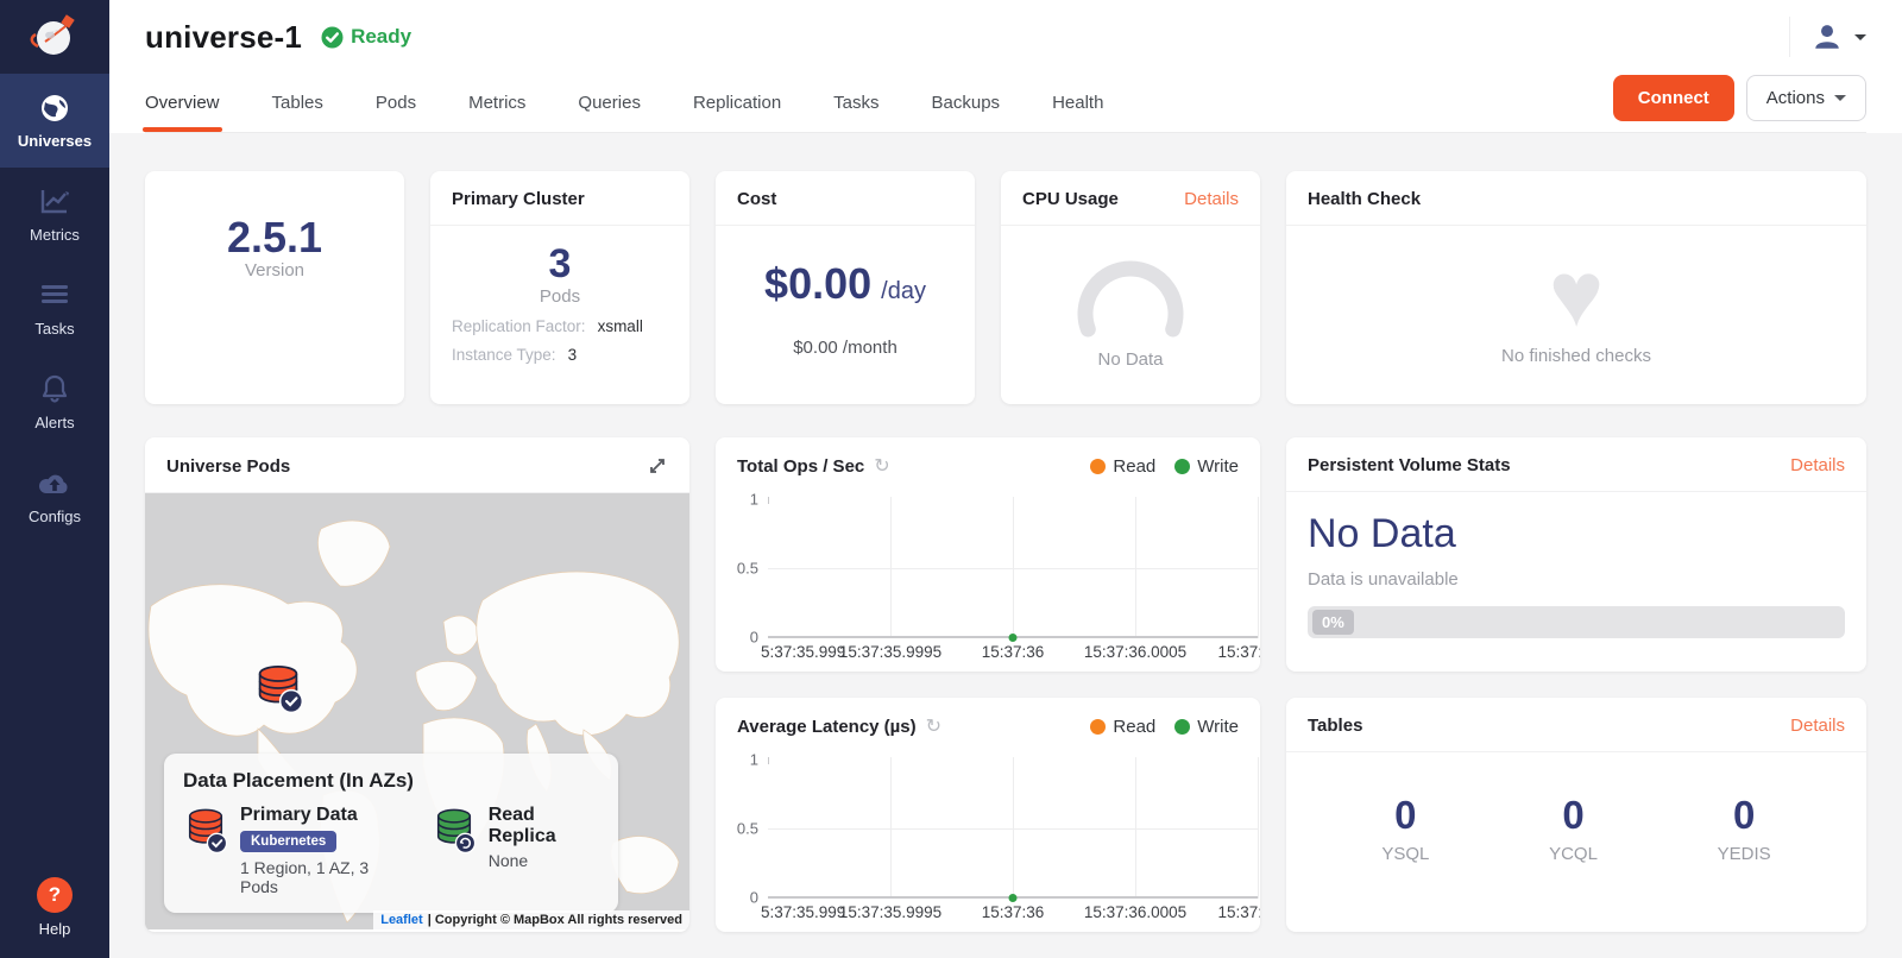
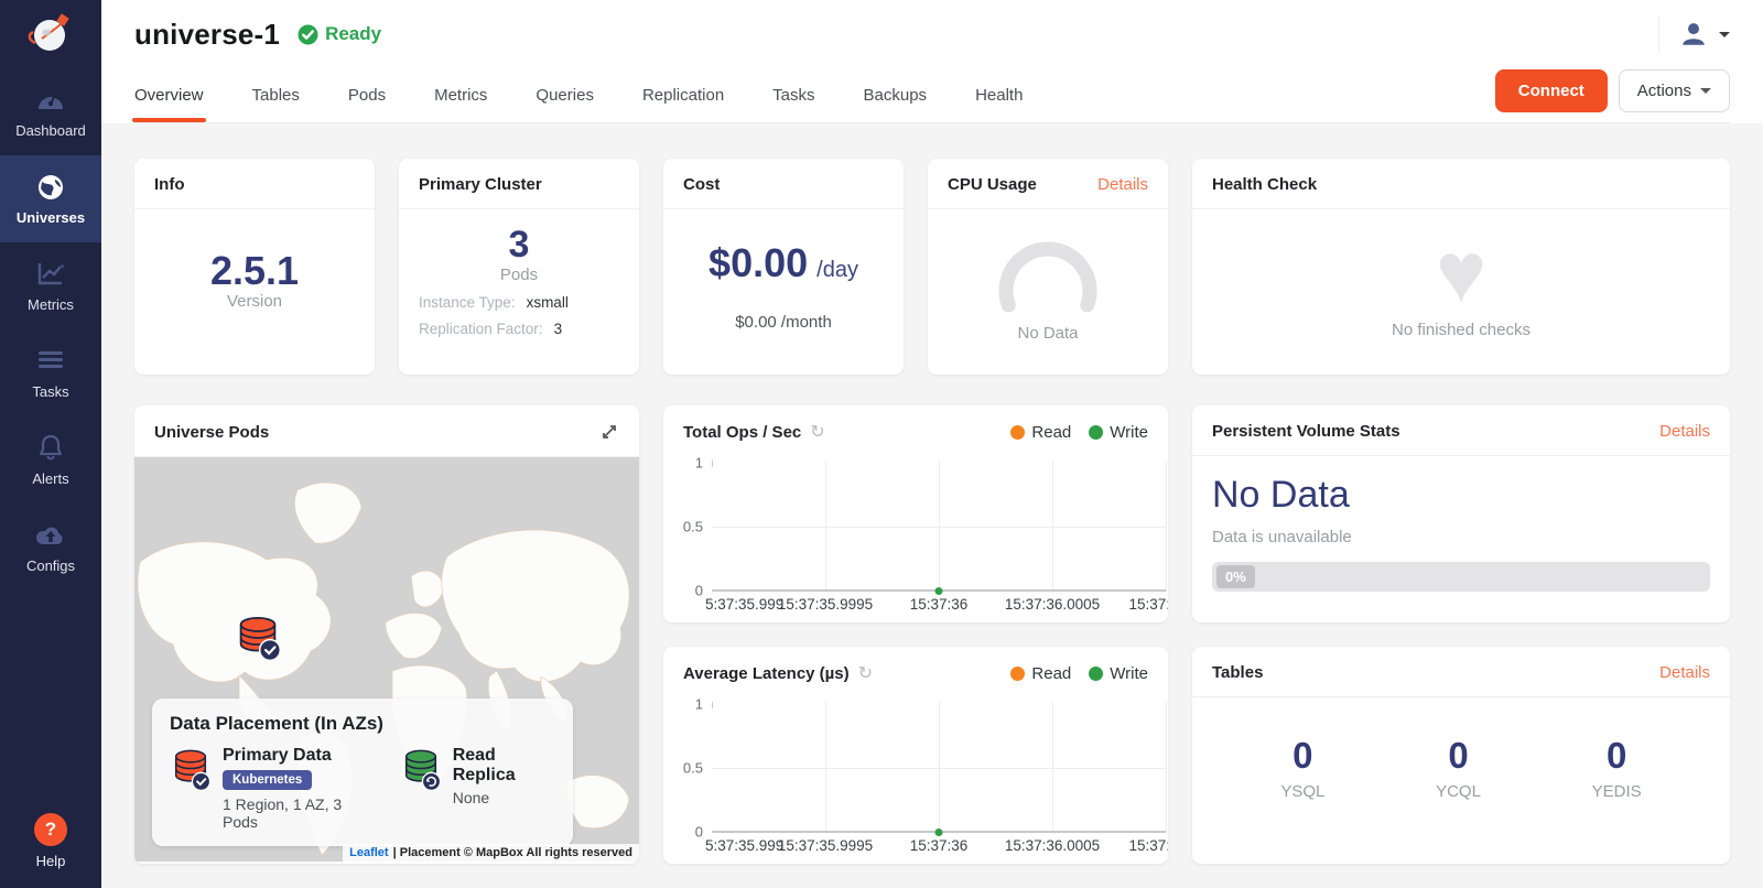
+ Dashboard
  Universes
  Metrics
  Tasks
  Alerts
  Configs
  ?
  Help
  universe-1
  Ready
  Overview
  Tables
  Pods
  Metrics
  Queries
  Replication
  Tasks
  Backups
  Health
  Connect
  Actions
+ Info
  2.5.1
  Version
  Primary Cluster
  3
  Pods
- Replication Factor:
+ Instance Type:
  xsmall
- Instance Type:
+ Replication Factor:
  3
  Cost
  $0.00
  /day
  $0.00 /month
  CPU Usage
  Details
  No Data
  Health Check
  ♥
  No finished checks
  Universe Pods
  Data Placement (In AZs)
  Primary Data
  Kubernetes
  1 Region, 1 AZ, 3 Pods
  Read Replica
  None
  Leaflet
- | Copyright © MapBox All rights reserved
+ | Placement © MapBox All rights reserved
  Total Ops / Sec
  ↻
  Read
  Write
  1
  0.5
  0
  5:37:35.999
  15:37:35.9995
  15:37:36
  15:37:36.0005
  15:37
  Average Latency (µs)
  ↻
  Read
  Write
  1
  0.5
  0
  5:37:35.999
  15:37:35.9995
  15:37:36
  15:37:36.0005
  15:37
  Persistent Volume Stats
  Details
  No Data
  Data is unavailable
  0%
  Tables
  Details
  0
  YSQL
  0
  YCQL
  0
  YEDIS
